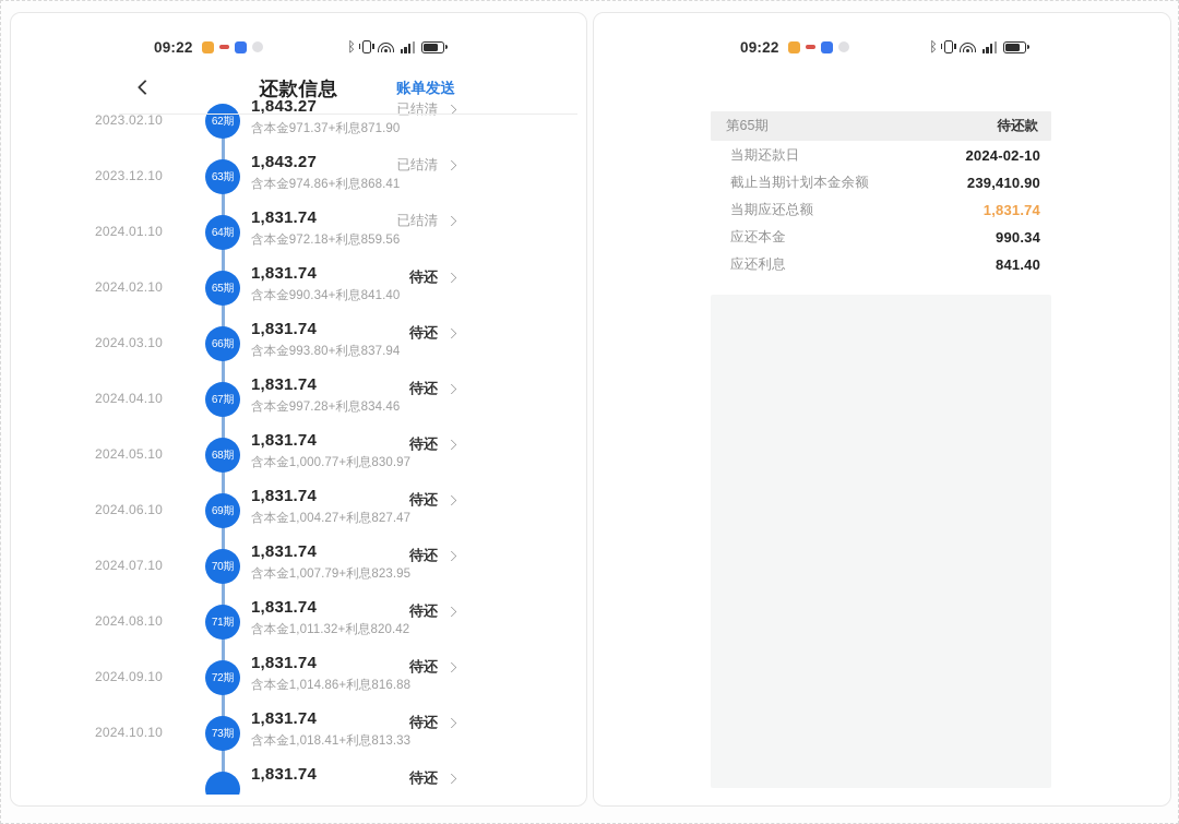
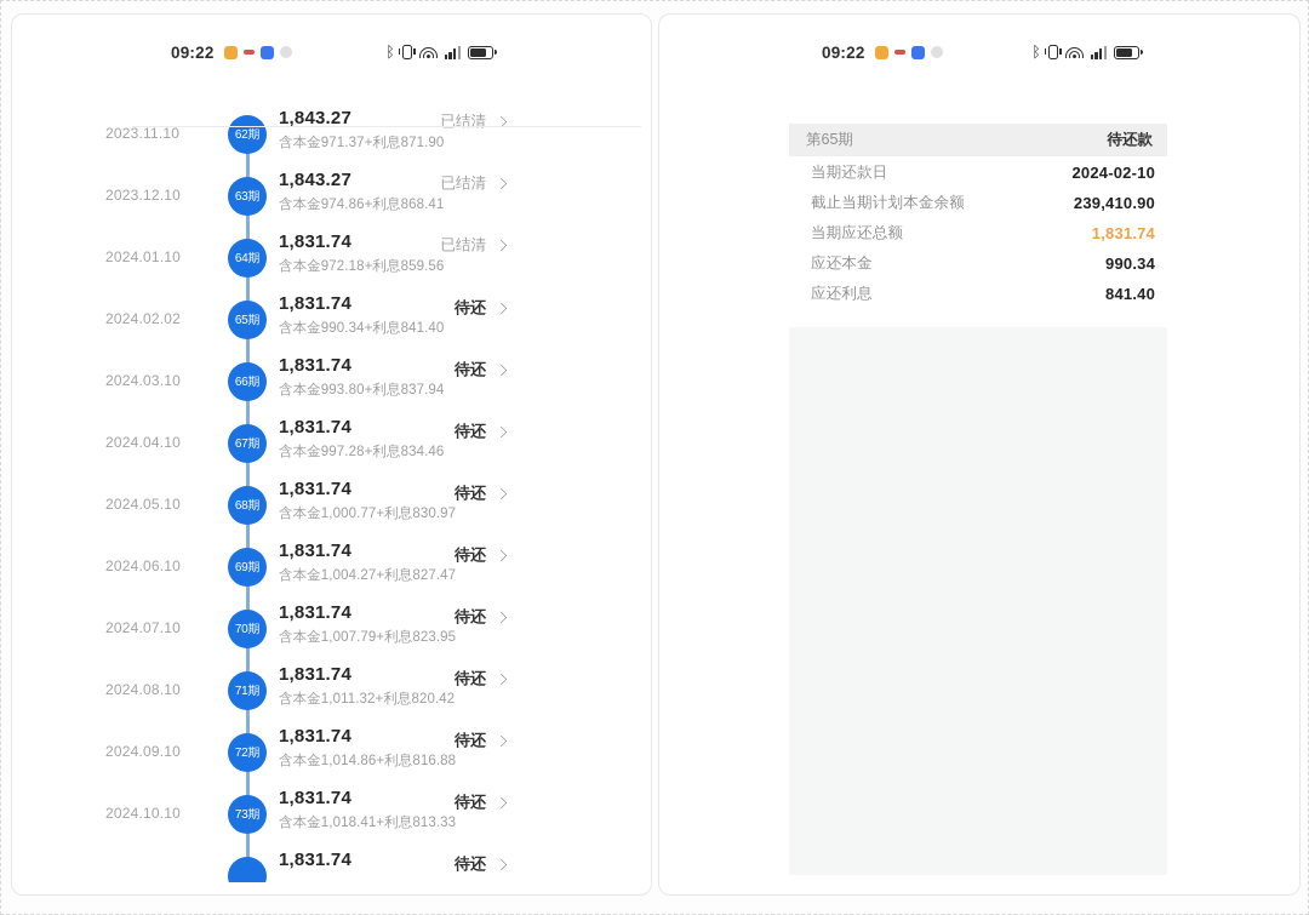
- 2023.02.10
+ 2023.11.10
  62期
  1,843.27
  含本金971.37+利息871.90
  已结清
  2023.12.10
  63期
  1,843.27
  含本金974.86+利息868.41
  已结清
  2024.01.10
  64期
  1,831.74
  含本金972.18+利息859.56
  已结清
- 2024.02.10
+ 2024.02.02
  65期
  1,831.74
  含本金990.34+利息841.40
  待还
  2024.03.10
  66期
  1,831.74
  含本金993.80+利息837.94
  待还
  2024.04.10
  67期
  1,831.74
  含本金997.28+利息834.46
  待还
  2024.05.10
  68期
  1,831.74
  含本金1,000.77+利息830.97
  待还
  2024.06.10
  69期
  1,831.74
  含本金1,004.27+利息827.47
  待还
  2024.07.10
  70期
  1,831.74
  含本金1,007.79+利息823.95
  待还
  2024.08.10
  71期
  1,831.74
  含本金1,011.32+利息820.42
  待还
  2024.09.10
  72期
  1,831.74
  含本金1,014.86+利息816.88
  待还
  2024.10.10
  73期
  1,831.74
  含本金1,018.41+利息813.33
  待还
  1,831.74
  待还
  09:22
  ᛒ
- 还款信息
- 账单发送
  09:22
  ᛒ
  第65期
  待还款
  当期还款日
  2024-02-10
  截止当期计划本金余额
  239,410.90
  当期应还总额
  1,831.74
  应还本金
  990.34
  应还利息
  841.40
